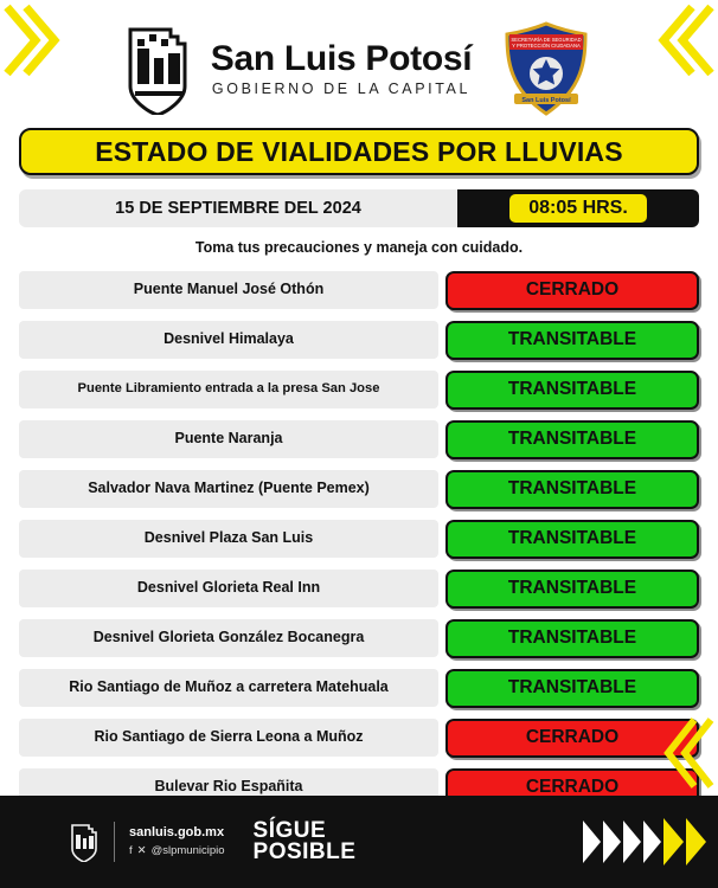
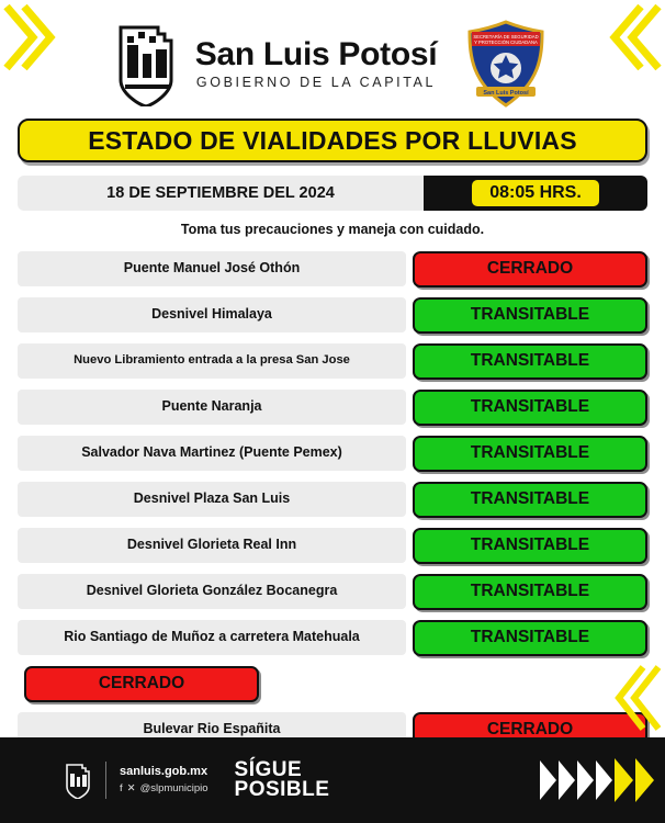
  San Luis Potosí
  GOBIERNO DE LA CAPITAL
  ESTADO DE VIALIDADES POR LLUVIAS
- 15 DE SEPTIEMBRE DEL 2024
+ 18 DE SEPTIEMBRE DEL 2024
  08:05 HRS.
  Toma tus precauciones y maneja con cuidado.
  Puente Manuel José Othón
  CERRADO
  Desnivel Himalaya
  TRANSITABLE
- Puente Libramiento entrada a la presa San Jose
+ Nuevo Libramiento entrada a la presa San Jose
  TRANSITABLE
  Puente Naranja
  TRANSITABLE
  Salvador Nava Martinez (Puente Pemex)
  TRANSITABLE
  Desnivel Plaza San Luis
  TRANSITABLE
  Desnivel Glorieta Real Inn
  TRANSITABLE
  Desnivel Glorieta González Bocanegra
  TRANSITABLE
  Rio Santiago de Muñoz a carretera Matehuala
  TRANSITABLE
- Rio Santiago de Sierra Leona a Muñoz
  CERRADO
  Bulevar Rio Españita
  CERRADO
  sanluis.gob.mx
  f
  ✕
  @slpmunicipio
  SÍGUE
  POSIBLE
